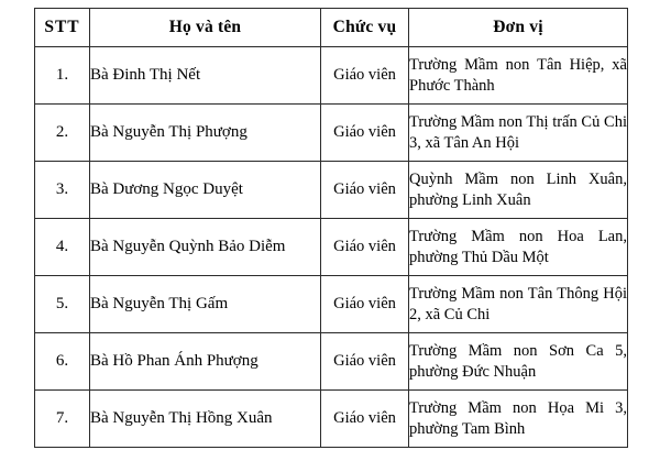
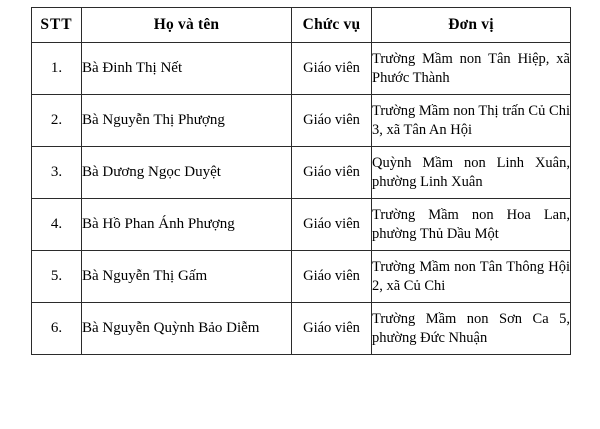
  STT	Họ và tên	Chức vụ	Đơn vị
  1.	Bà Đinh Thị Nết	Giáo viên	Trường Mầm non Tân Hiệp, xã Phước Thành
  2.	Bà Nguyễn Thị Phượng	Giáo viên	Trường Mầm non Thị trấn Củ Chi 3, xã Tân An Hội
  3.	Bà Dương Ngọc Duyệt	Giáo viên	Quỳnh Mầm non Linh Xuân, phường Linh Xuân
- 4.	Bà Nguyễn Quỳnh Bảo Diễm	Giáo viên	Trường Mầm non Hoa Lan, phường Thủ Dầu Một
+ 4.	Bà Hồ Phan Ánh Phượng	Giáo viên	Trường Mầm non Hoa Lan, phường Thủ Dầu Một
  5.	Bà Nguyễn Thị Gấm	Giáo viên	Trường Mầm non Tân Thông Hội 2, xã Củ Chi
- 6.	Bà Hồ Phan Ánh Phượng	Giáo viên	Trường Mầm non Sơn Ca 5, phường Đức Nhuận
+ 6.	Bà Nguyễn Quỳnh Bảo Diễm	Giáo viên	Trường Mầm non Sơn Ca 5, phường Đức Nhuận
- 7.	Bà Nguyễn Thị Hồng Xuân	Giáo viên	Trường Mầm non Họa Mi 3, phường Tam Bình
